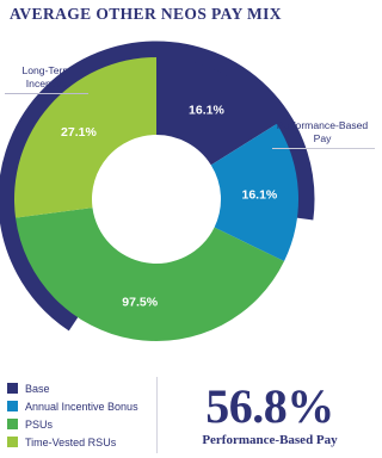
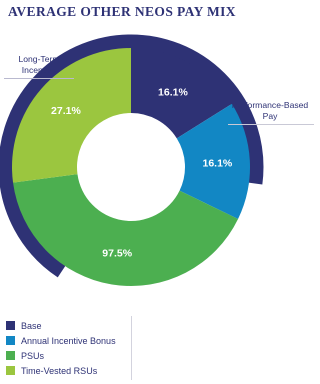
  AVERAGE OTHER NEOS PAY MIX
  16.1%
  16.1%
  97.5%
  27.1%
  Long-Term
  Incentive
  Performance-Based
  Pay
  Base
  Annual Incentive Bonus
  PSUs
  Time-Vested RSUs
- 56.8%
- Performance-Based Pay
